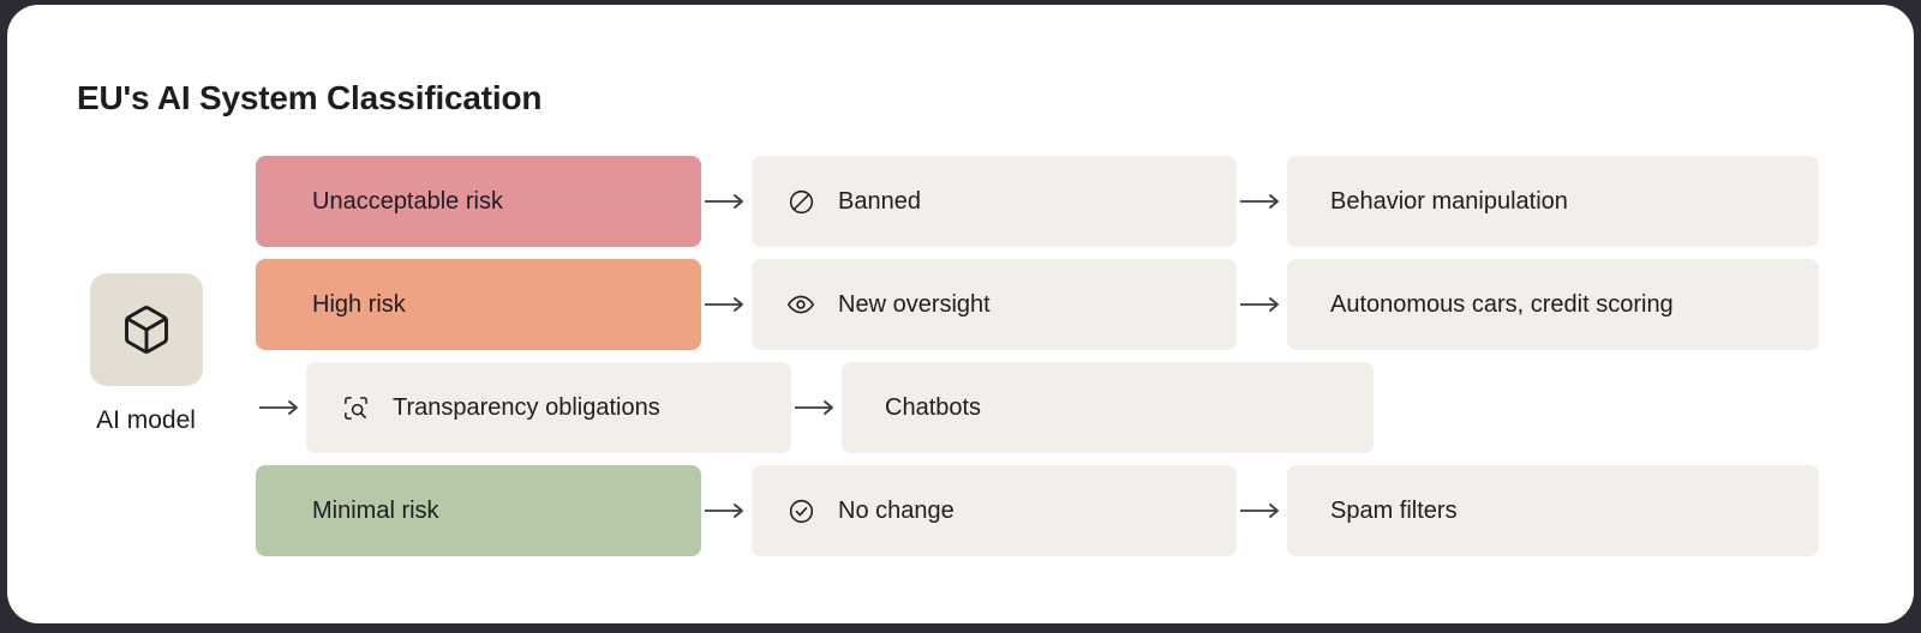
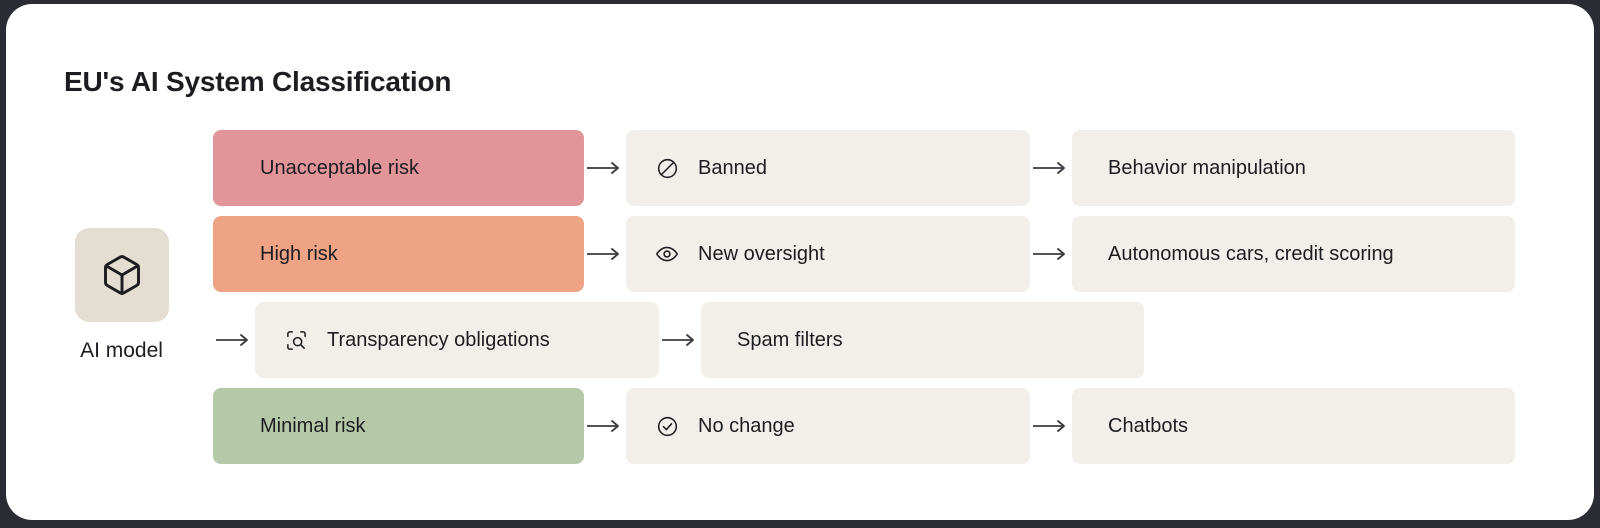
  EU's AI System Classification
  AI model
  Unacceptable risk
  Banned
  Behavior manipulation
  High risk
  New oversight
  Autonomous cars, credit scoring
  Transparency obligations
- Chatbots
+ Spam filters
  Minimal risk
  No change
- Spam filters
+ Chatbots
